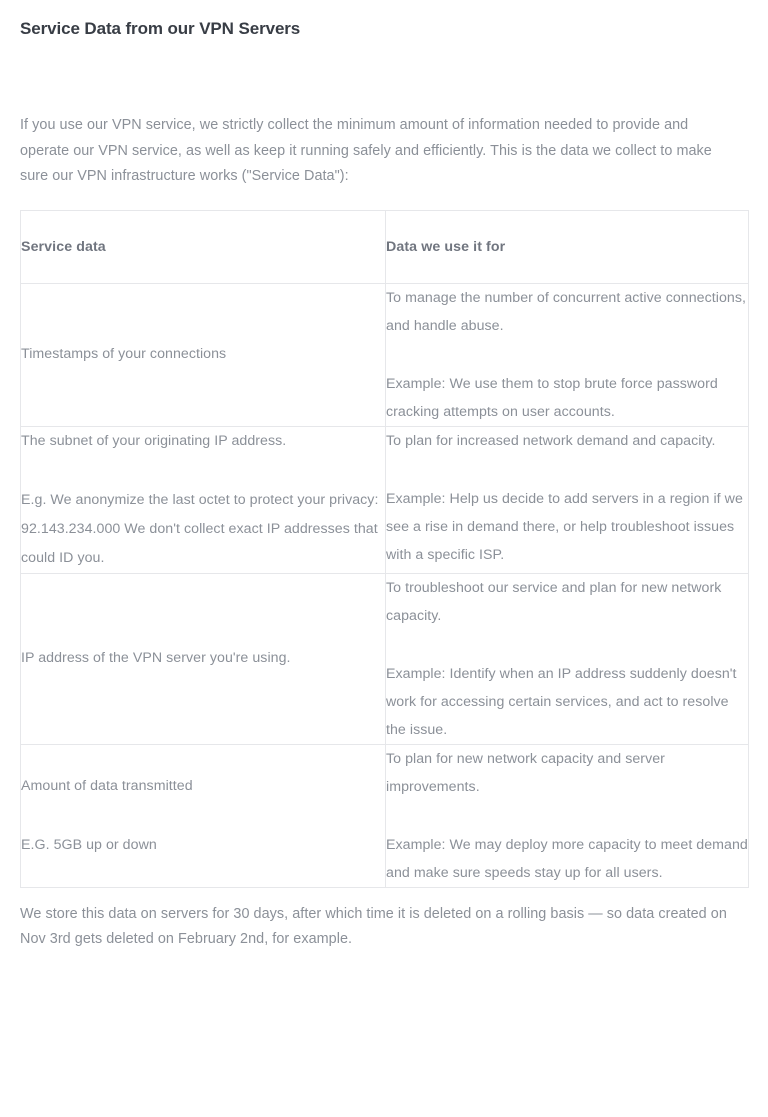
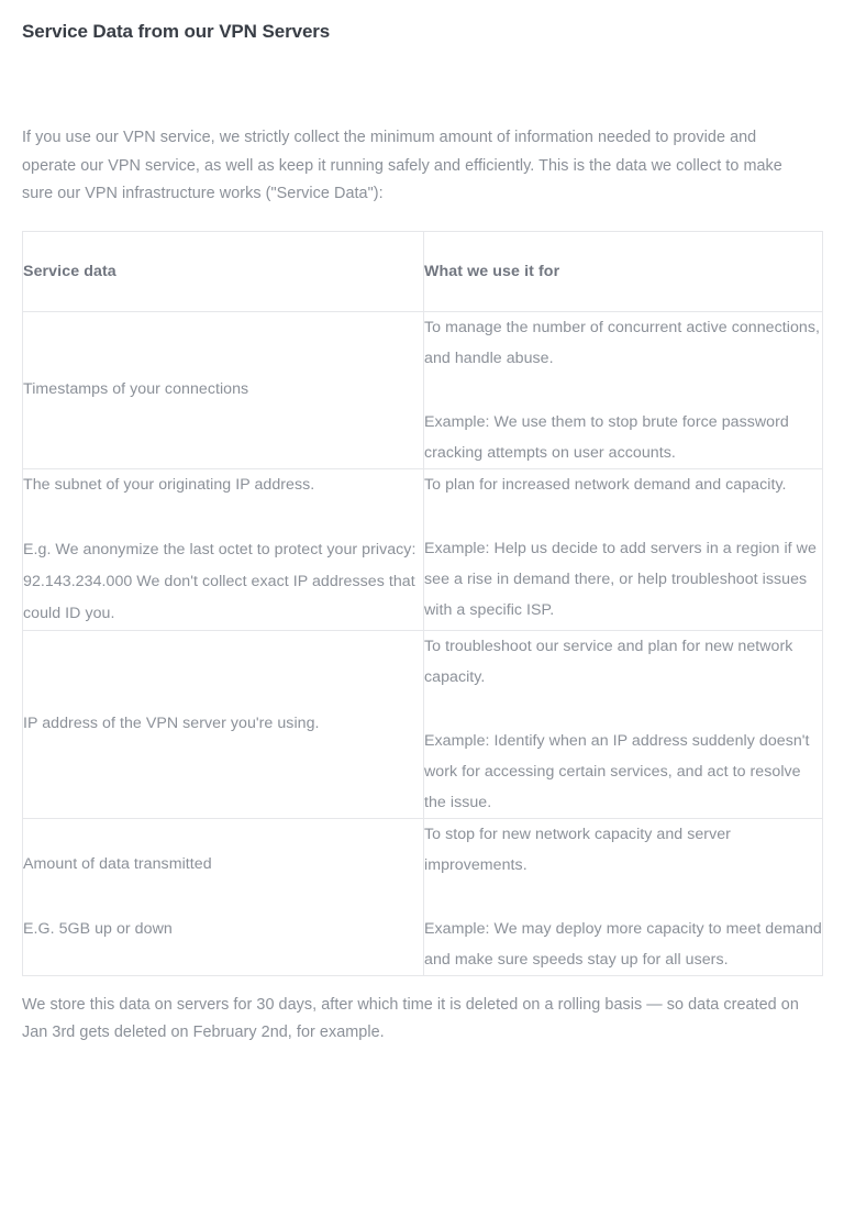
  Service Data from our VPN Servers
  If you use our VPN service, we strictly collect the minimum amount of information needed to provide and operate our VPN service, as well as keep it running safely and efficiently. This is the data we collect to make sure our VPN infrastructure works ("Service Data"):
- Service data	Data we use it for
+ Service data	What we use it for
  Timestamps of your connections	To manage the number of concurrent active connections, and handle abuse. Example: We use them to stop brute force password cracking attempts on user accounts.
  The subnet of your originating IP address. E.g. We anonymize the last octet to protect your privacy: 92.143.234.000 We don't collect exact IP addresses that could ID you.	To plan for increased network demand and capacity. Example: Help us decide to add servers in a region if we see a rise in demand there, or help troubleshoot issues with a specific ISP.
  IP address of the VPN server you're using.	To troubleshoot our service and plan for new network capacity. Example: Identify when an IP address suddenly doesn't work for accessing certain services, and act to resolve the issue.
- Amount of data transmitted E.G. 5GB up or down	To plan for new network capacity and server improvements. Example: We may deploy more capacity to meet demand and make sure speeds stay up for all users.
+ Amount of data transmitted E.G. 5GB up or down	To stop for new network capacity and server improvements. Example: We may deploy more capacity to meet demand and make sure speeds stay up for all users.
- We store this data on servers for 30 days, after which time it is deleted on a rolling basis — so data created on Nov 3rd gets deleted on February 2nd, for example.
+ We store this data on servers for 30 days, after which time it is deleted on a rolling basis — so data created on Jan 3rd gets deleted on February 2nd, for example.
